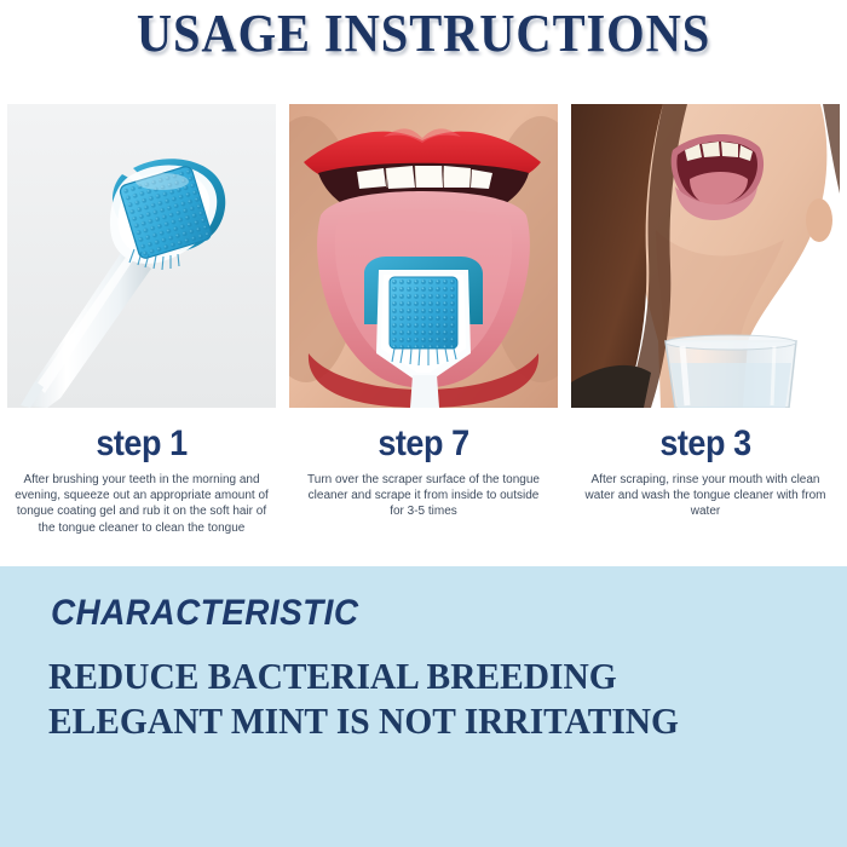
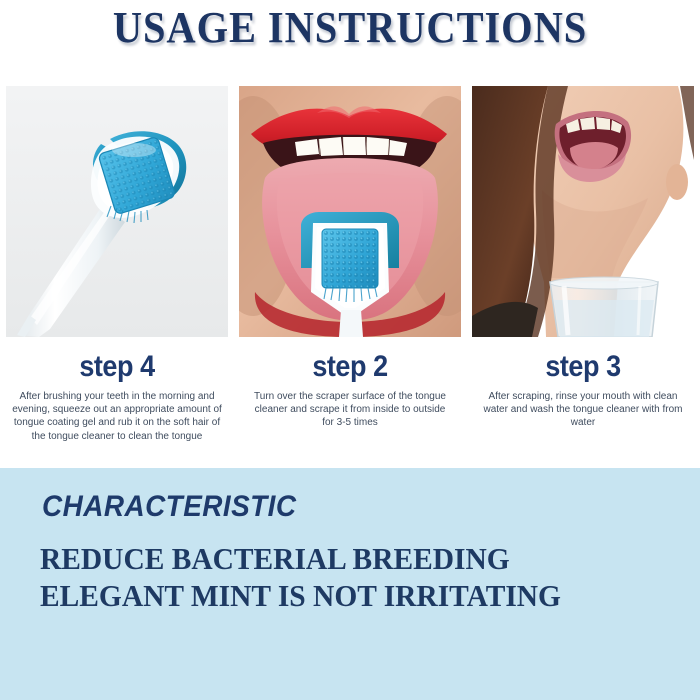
  USAGE INSTRUCTIONS
- step 1
+ step 4
  After brushing your teeth in the morning and evening, squeeze out an appropriate amount of tongue coating gel and rub it on the soft hair of the tongue cleaner to clean the tongue
- step 7
+ step 2
  Turn over the scraper surface of the tongue cleaner and scrape it from inside to outside for 3-5 times
  step 3
  After scraping, rinse your mouth with clean water and wash the tongue cleaner with from water
  CHARACTERISTIC
  REDUCE BACTERIAL BREEDING
  ELEGANT MINT IS NOT IRRITATING
